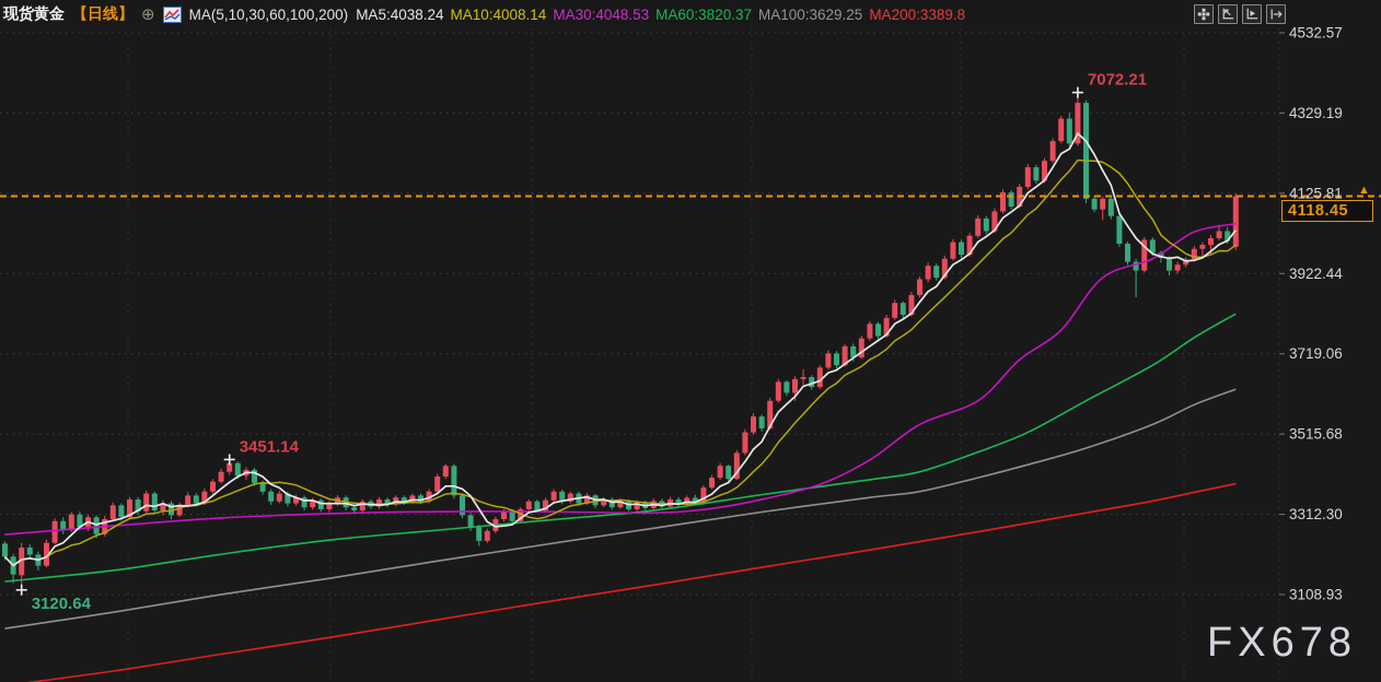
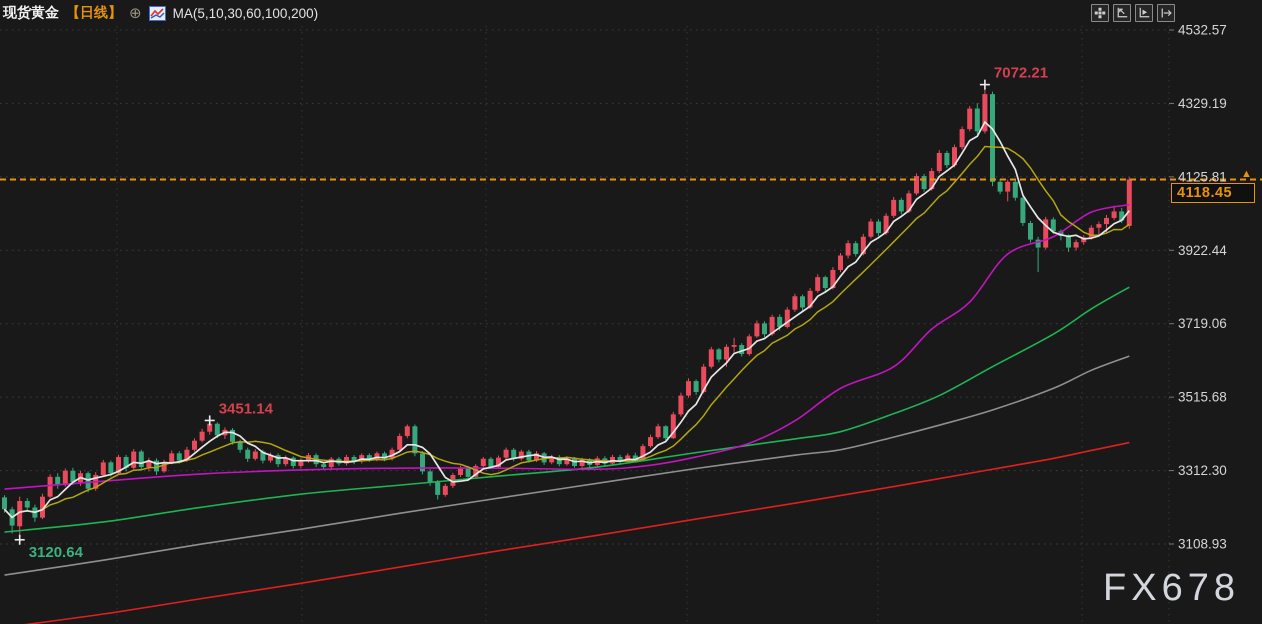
  3120.64
  3451.14
  7072.21
  4532.57
  4329.19
  4125.81
  3922.44
  3719.06
  3515.68
  3312.30
  3108.93
  现货黄金
  【日线】
  ⊕
  MA(5,10,30,60,100,200)
- MA5:4038.24 MA10:4008.14 MA30:4048.53 MA60:3820.37 MA100:3629.25 MA200:3389.8
  4118.45
  ▲
  FX678
